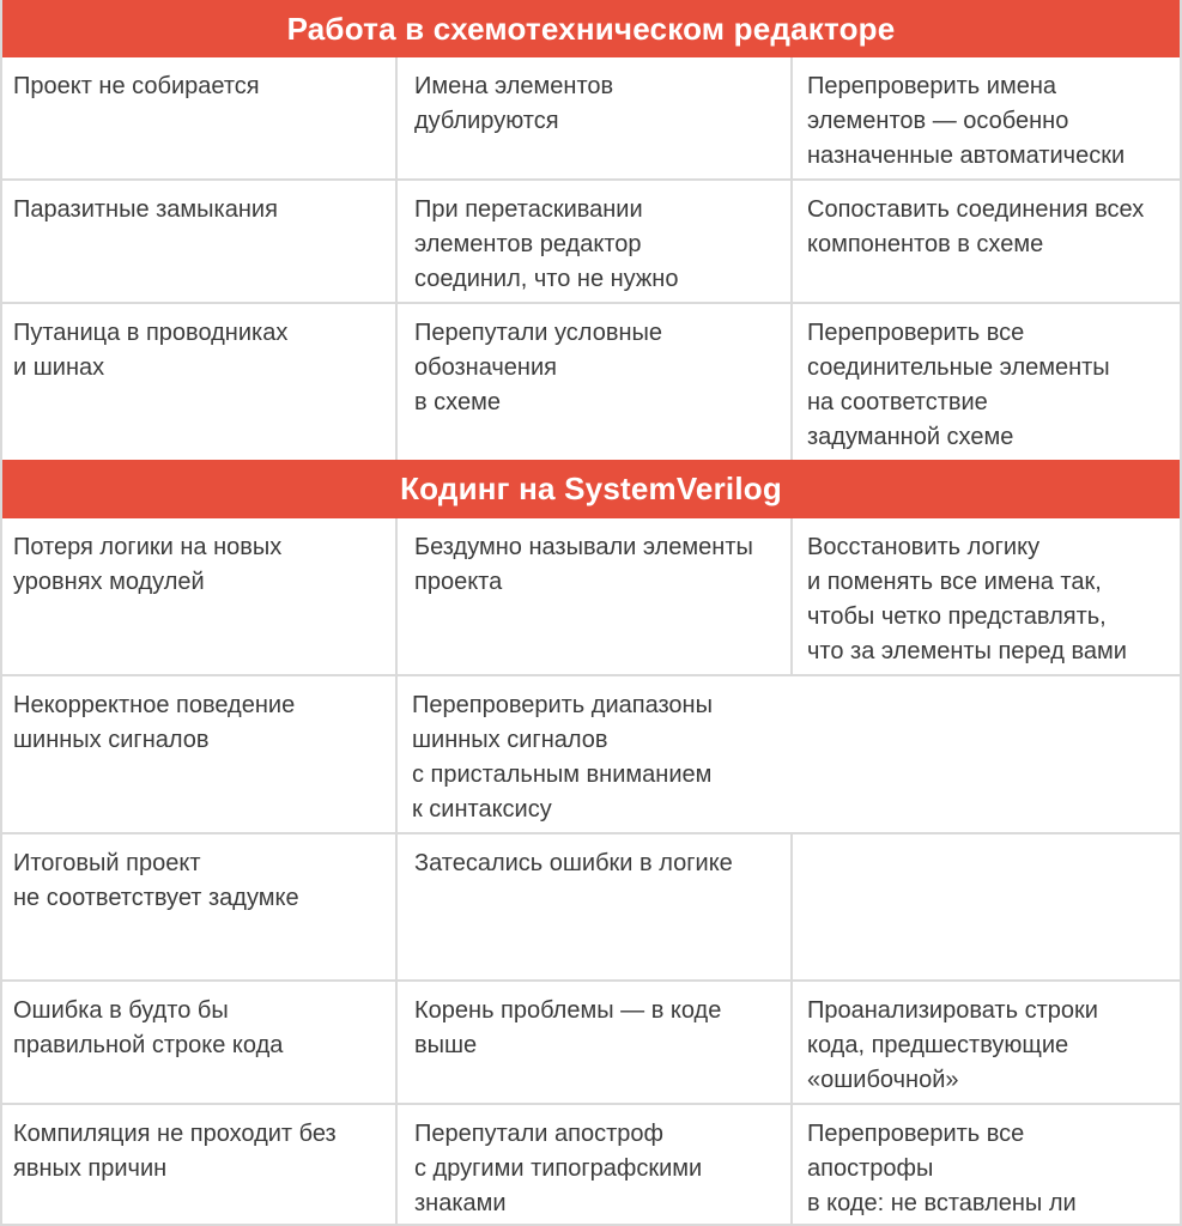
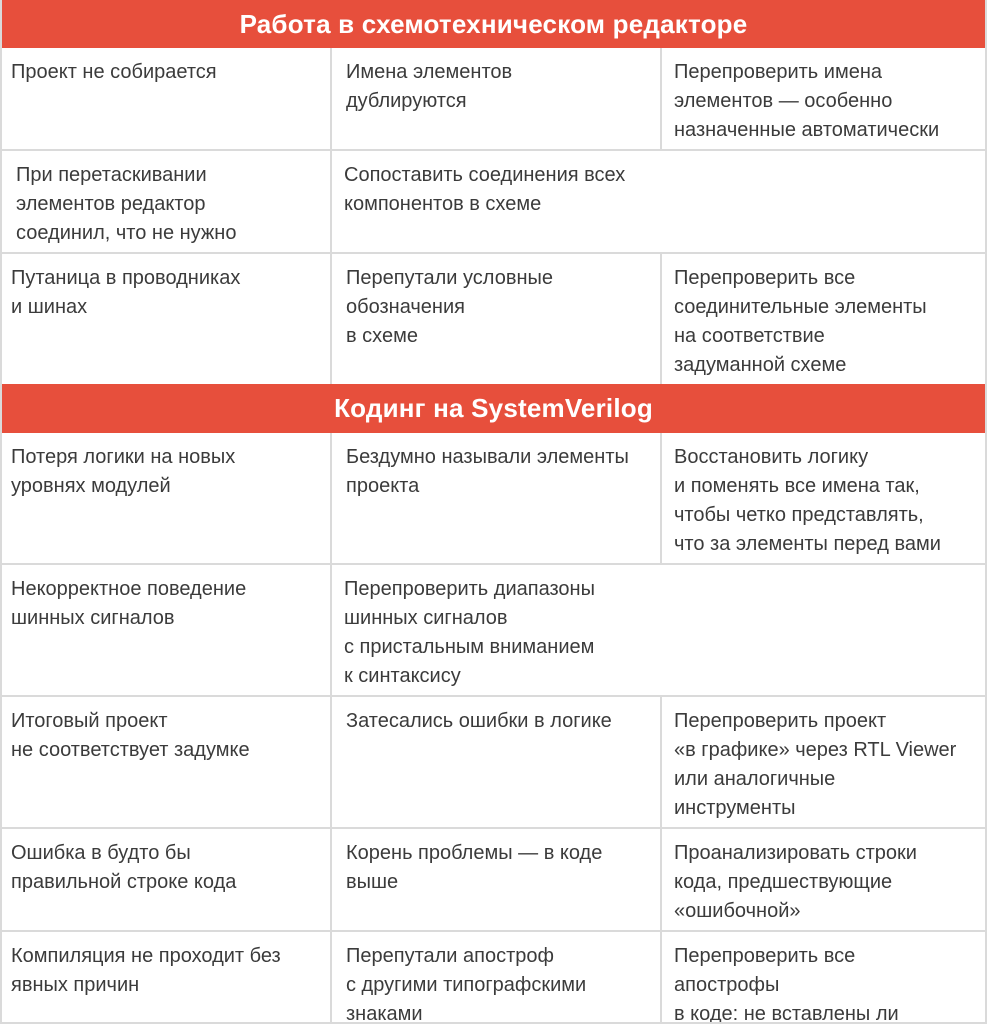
  Работа в схемотехническом редакторе
  Проект не собирается
  Имена элементов
  дублируются
  Перепроверить имена
  элементов — особенно
  назначенные автоматически
- Паразитные замыкания
  При перетаскивании
  элементов редактор
  соединил, что не нужно
  Сопоставить соединения всех
  компонентов в схеме
  Путаница в проводниках
  и шинах
  Перепутали условные
  обозначения
  в схеме
  Перепроверить все
  соединительные элементы
  на соответствие
  задуманной схеме
  Кодинг на SystemVerilog
  Потеря логики на новых
  уровнях модулей
  Бездумно называли элементы
  проекта
  Восстановить логику
  и поменять все имена так,
  чтобы четко представлять,
  что за элементы перед вами
  Некорректное поведение
  шинных сигналов
  Перепроверить диапазоны
  шинных сигналов
  с пристальным вниманием
  к синтаксису
  Итоговый проект
  не соответствует задумке
  Затесались ошибки в логике
+ Перепроверить проект
+ «в графике» через RTL Viewer
+ или аналогичные
+ инструменты
  Ошибка в будто бы
  правильной строке кода
  Корень проблемы — в коде
  выше
  Проанализировать строки
  кода, предшествующие
  «ошибочной»
  Компиляция не проходит без
  явных причин
  Перепутали апостроф
  с другими типографскими
  знаками
  Перепроверить все
  апострофы
  в коде: не вставлены ли
